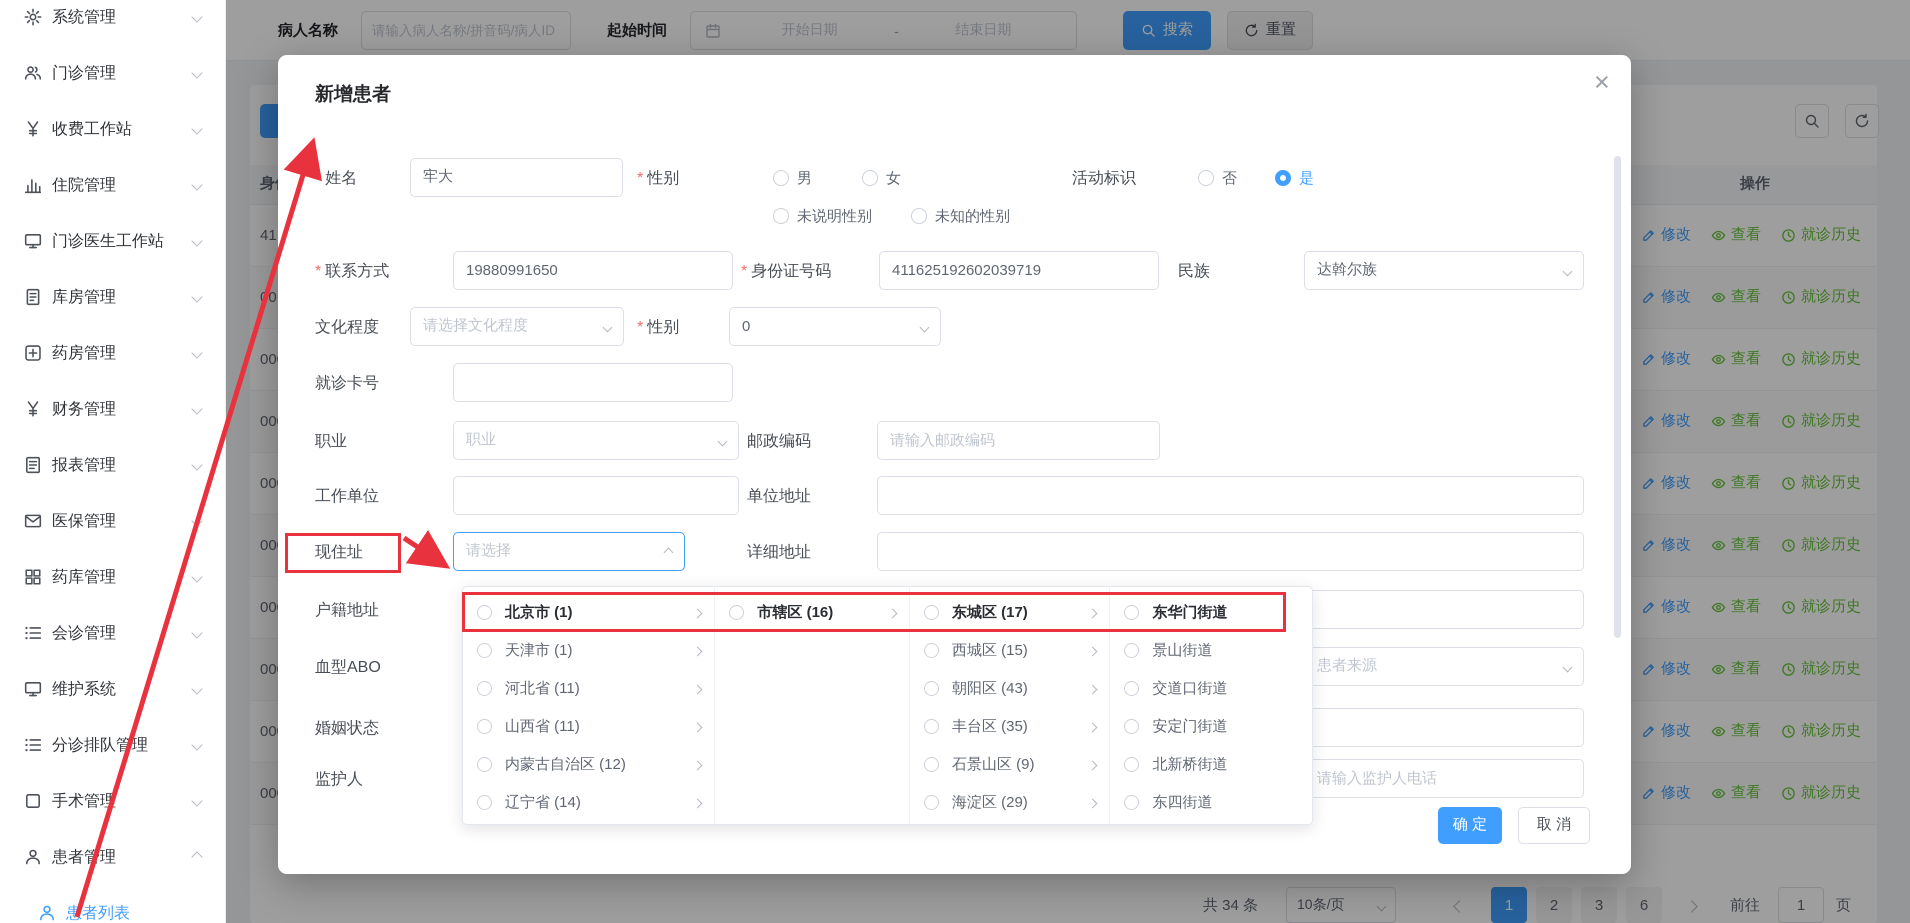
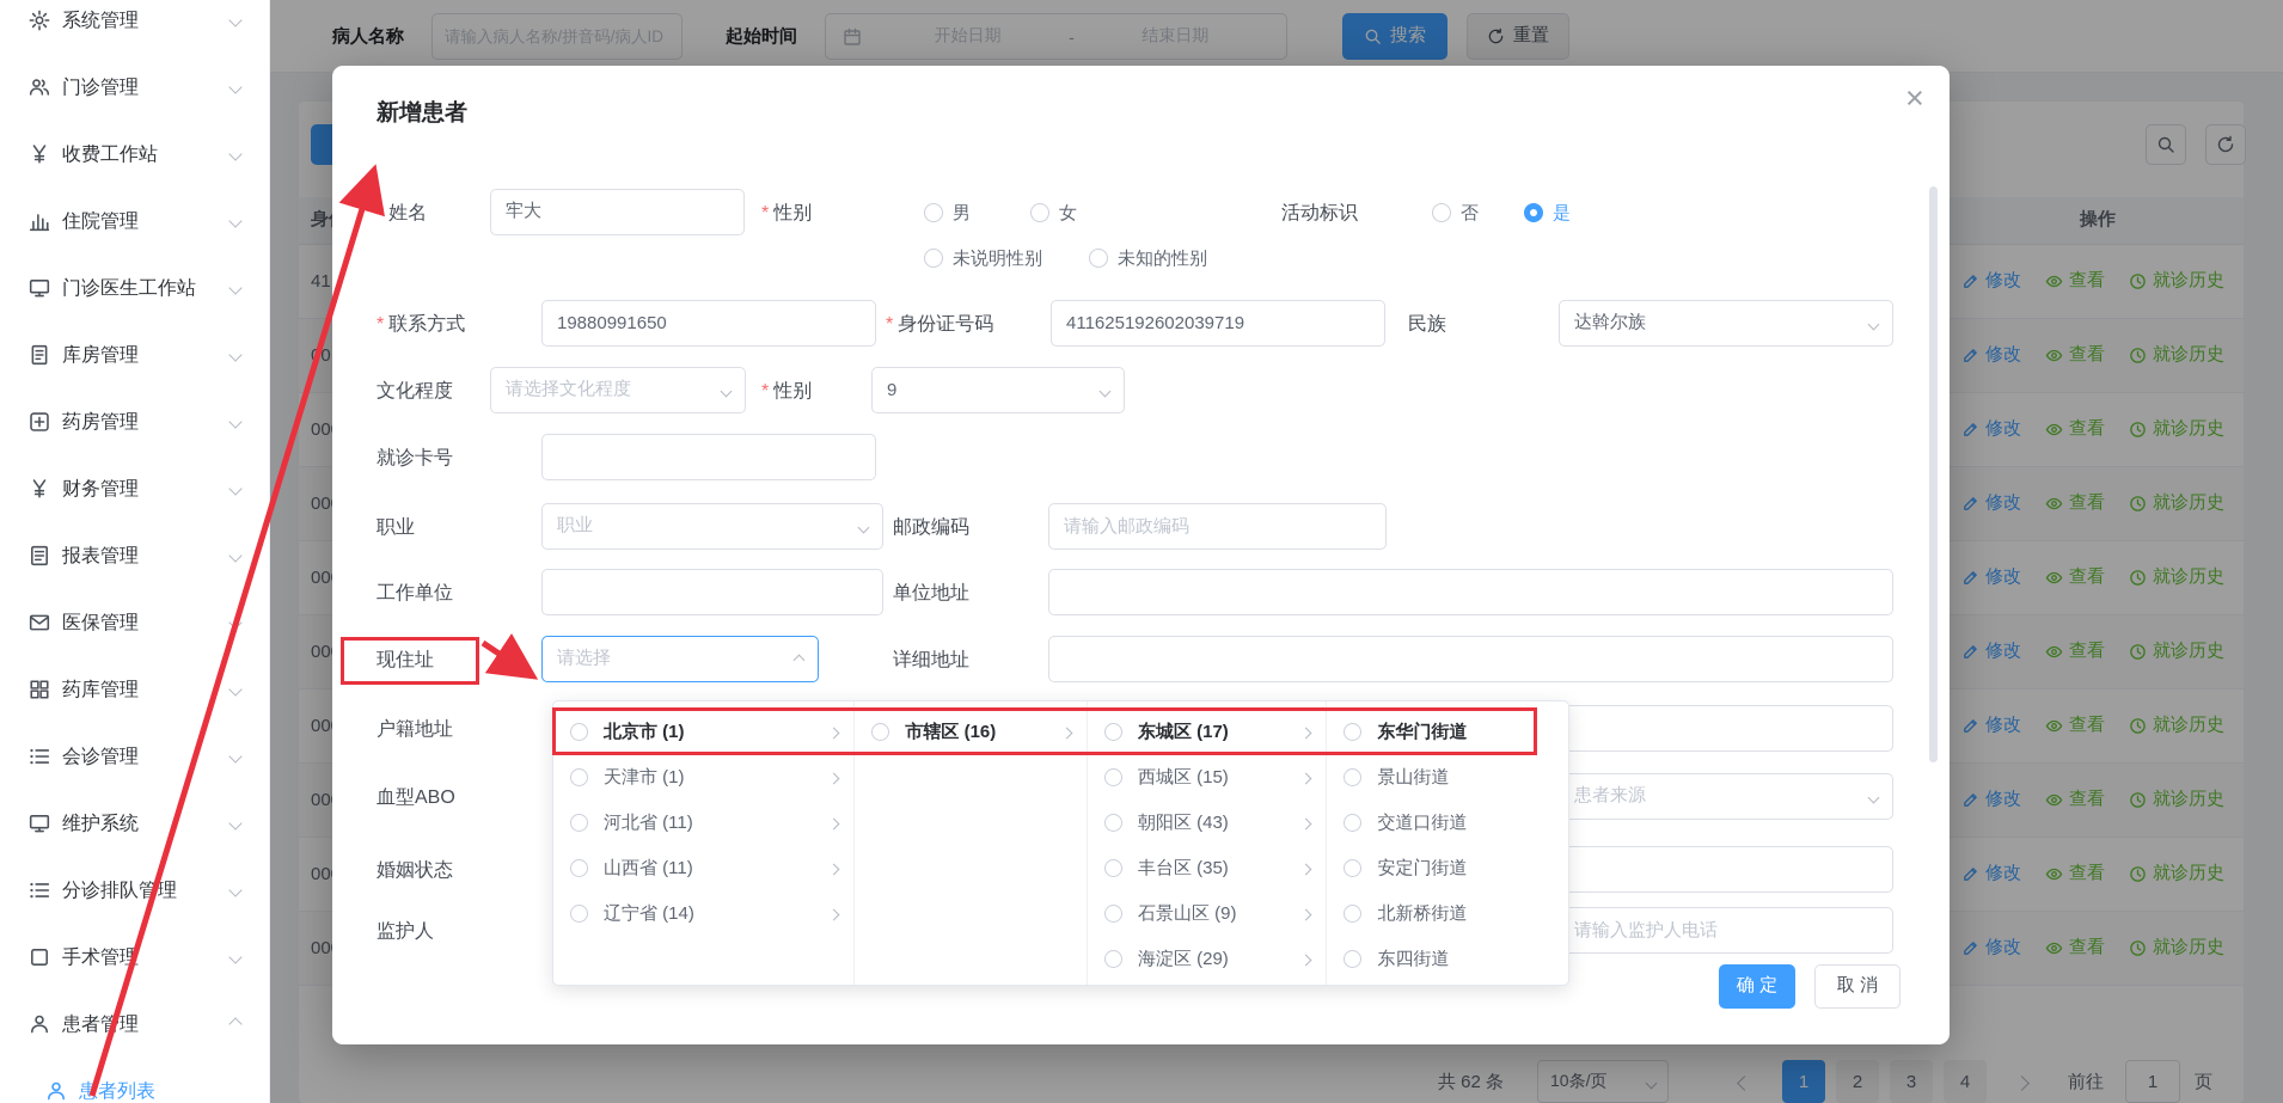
  系统管理
  门诊管理
  收费工作站
  住院管理
  门诊医生工作站
  库房管理
  药房管理
  财务管理
  报表管理
  医保管理
  药库管理
  会诊管理
  维护系统
  分诊排队管理
  手术管理
  患者管理
  患者列表
  病人名称
  请输入病人名称/拼音码/病人ID
  起始时间
  开始日期
  -
  结束日期
  搜索
  重置
  操作
  41
  修改
  查看
  就诊历史
  修改
  查看
  就诊历史
  修改
  查看
  就诊历史
  修改
  查看
  就诊历史
  修改
  查看
  就诊历史
  修改
  查看
  就诊历史
  修改
  查看
  就诊历史
  修改
  查看
  就诊历史
  修改
  查看
  就诊历史
  修改
  查看
  就诊历史
- 共 34 条
+ 共 62 条
  10条/页
  1
  2
  3
- 6
+ 4
  前往
  1
  页
  新增患者
  ×
  * 姓名
  牢大
  * 性别
  男
  女
  活动标识
  否
  是
  未说明性别
  未知的性别
  * 联系方式
  19880991650
  * 身份证号码
  411625192602039719
  民族
  达斡尔族
  文化程度
  请选择文化程度
  * 性别
- 0
+ 9
  就诊卡号
  职业
  职业
  邮政编码
  请输入邮政编码
  工作单位
  单位地址
  现住址
  请选择
  详细地址
  户籍地址
  血型ABO
  患者来源
  婚姻状态
  监护人
  请输入监护人电话
  北京市 (1)
  天津市 (1)
  河北省 (11)
  山西省 (11)
- 内蒙古自治区 (12)
  辽宁省 (14)
  市辖区 (16)
  东城区 (17)
  西城区 (15)
  朝阳区 (43)
  丰台区 (35)
  石景山区 (9)
  海淀区 (29)
  东华门街道
  景山街道
  交道口街道
  安定门街道
  北新桥街道
  东四街道
  确 定
  取 消
